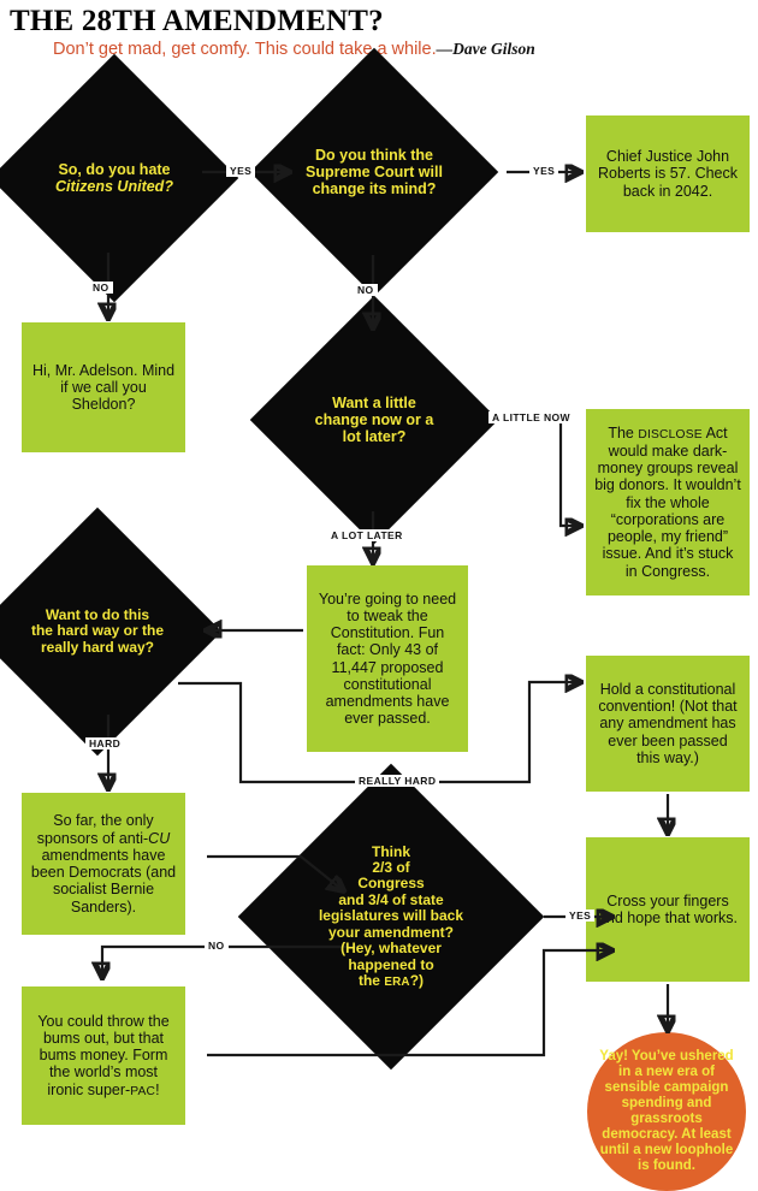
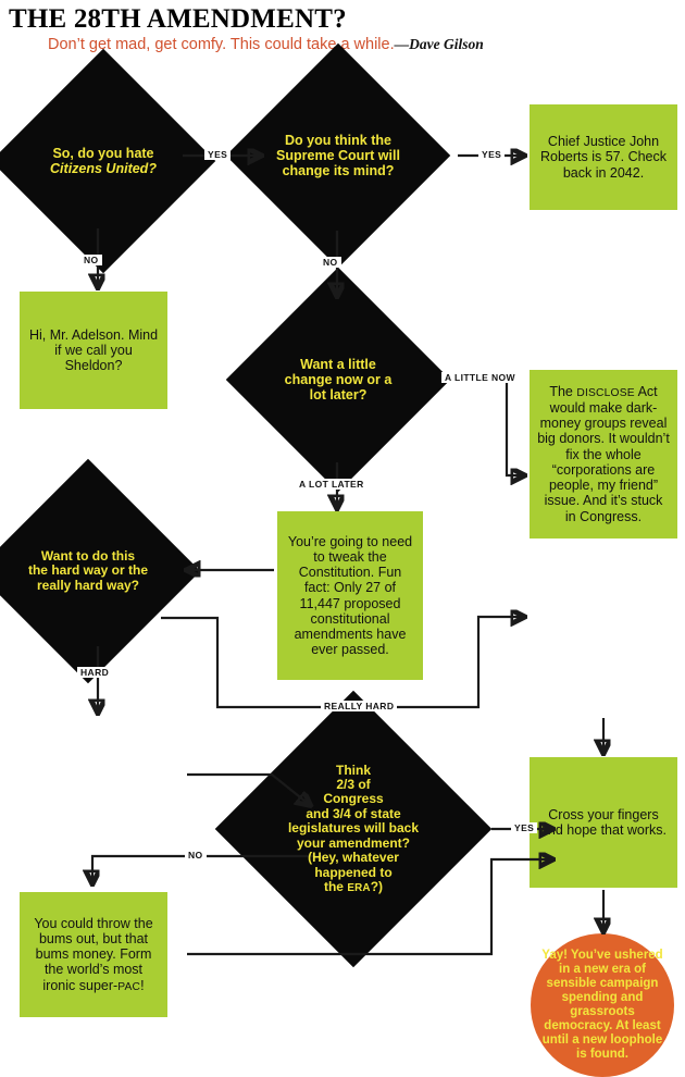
  THE 28TH AMENDMENT?
  Don’t get mad, get comfy. This could take a while.—Dave Gilson
  So, do you hate
  Citizens United?
  Do you think the
  Supreme Court will
  change its mind?
  Chief Justice John Roberts is 57. Check back in 2042.
  Hi, Mr. Adelson. Mind if we call you Sheldon?
  Want a little
  change now or a
  lot later?
  The DISCLOSE Act would make dark-money groups reveal big donors. It wouldn’t fix the whole “corporations are people, my friend” issue. And it’s stuck in Congress.
- You’re going to need to tweak the Constitution. Fun fact: Only 43 of 11,447 proposed constitutional amendments have ever passed.
+ You’re going to need to tweak the Constitution. Fun fact: Only 27 of 11,447 proposed constitutional amendments have ever passed.
  Want to do this
  the hard way or the
  really hard way?
- Hold a constitutional convention! (Not that any amendment has ever been passed this way.)
- So far, the only sponsors of anti-CU amendments have been Democrats (and socialist Bernie Sanders).
  Think
  2/3 of
  Congress
  and 3/4 of state
  legislatures will back
  your amendment?
  (Hey, whatever
  happened to
  the ERA?)
  Cross your fingers d hope that works.
  You could throw the bums out, but that bums money. Form the world’s most ironic super-PAC!
  Yay! You’ve ushered in a new era of sensible campaign spending and grassroots democracy. At least until a new loophole is found.
  YES
  NO
  YES
  NO
  A LITTLE NOW
  A LOT LATER
  HARD
  REALLY HARD
  YES
  NO
